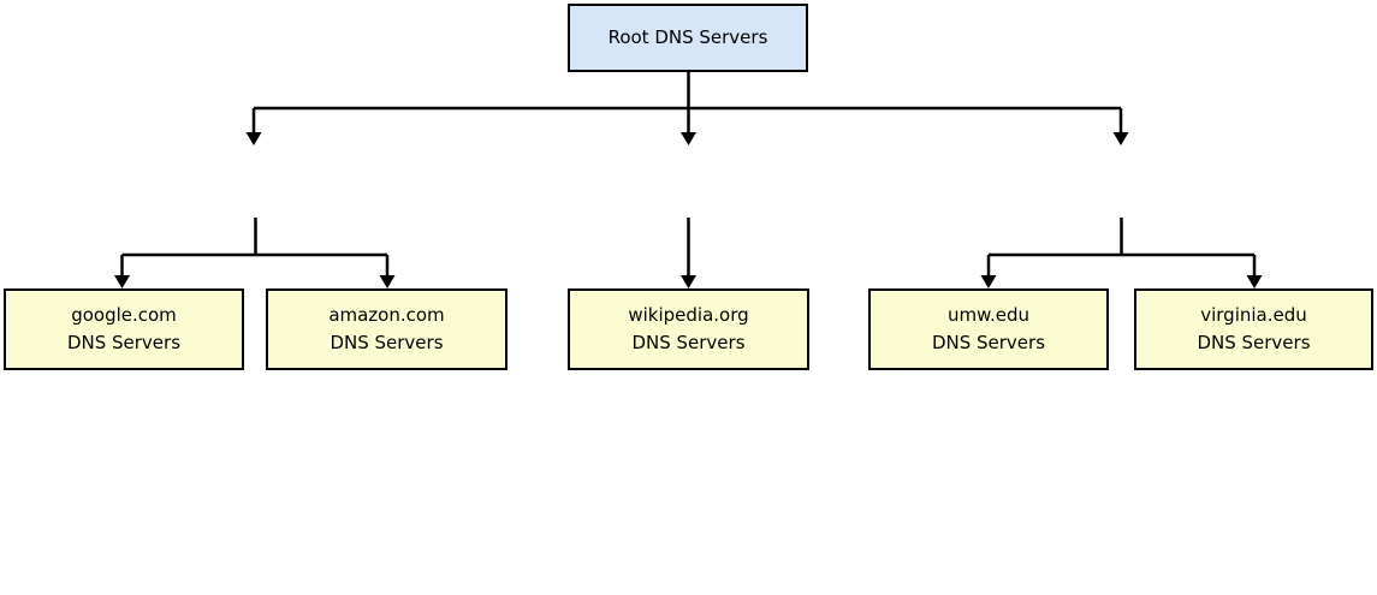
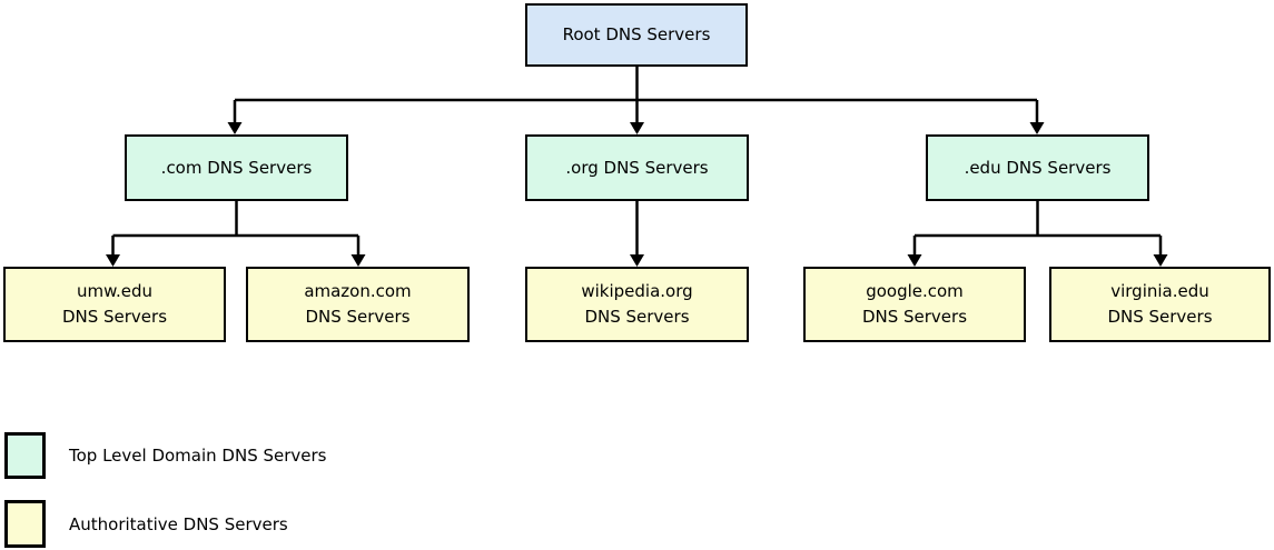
  Root DNS Servers
+ .com DNS Servers
+ .org DNS Servers
+ .edu DNS Servers
- google.com
+ umw.edu
  DNS Servers
  amazon.com
  DNS Servers
  wikipedia.org
  DNS Servers
- umw.edu
+ google.com
  DNS Servers
  virginia.edu
  DNS Servers
+ Top Level Domain DNS Servers
+ Authoritative DNS Servers
